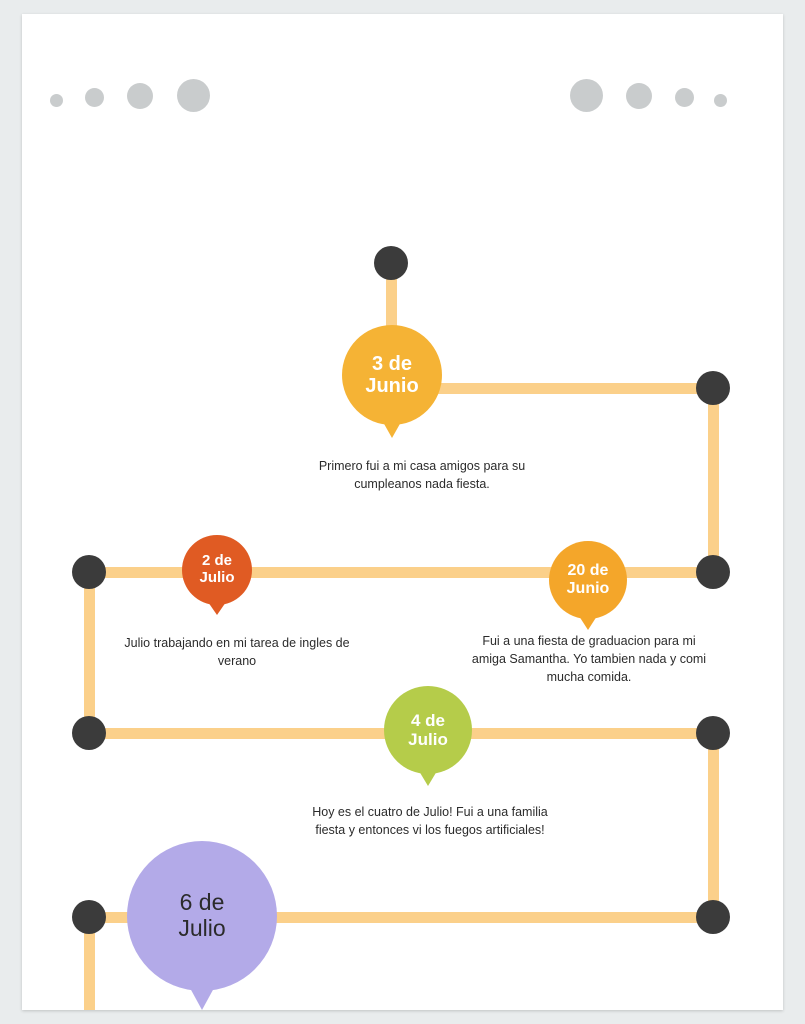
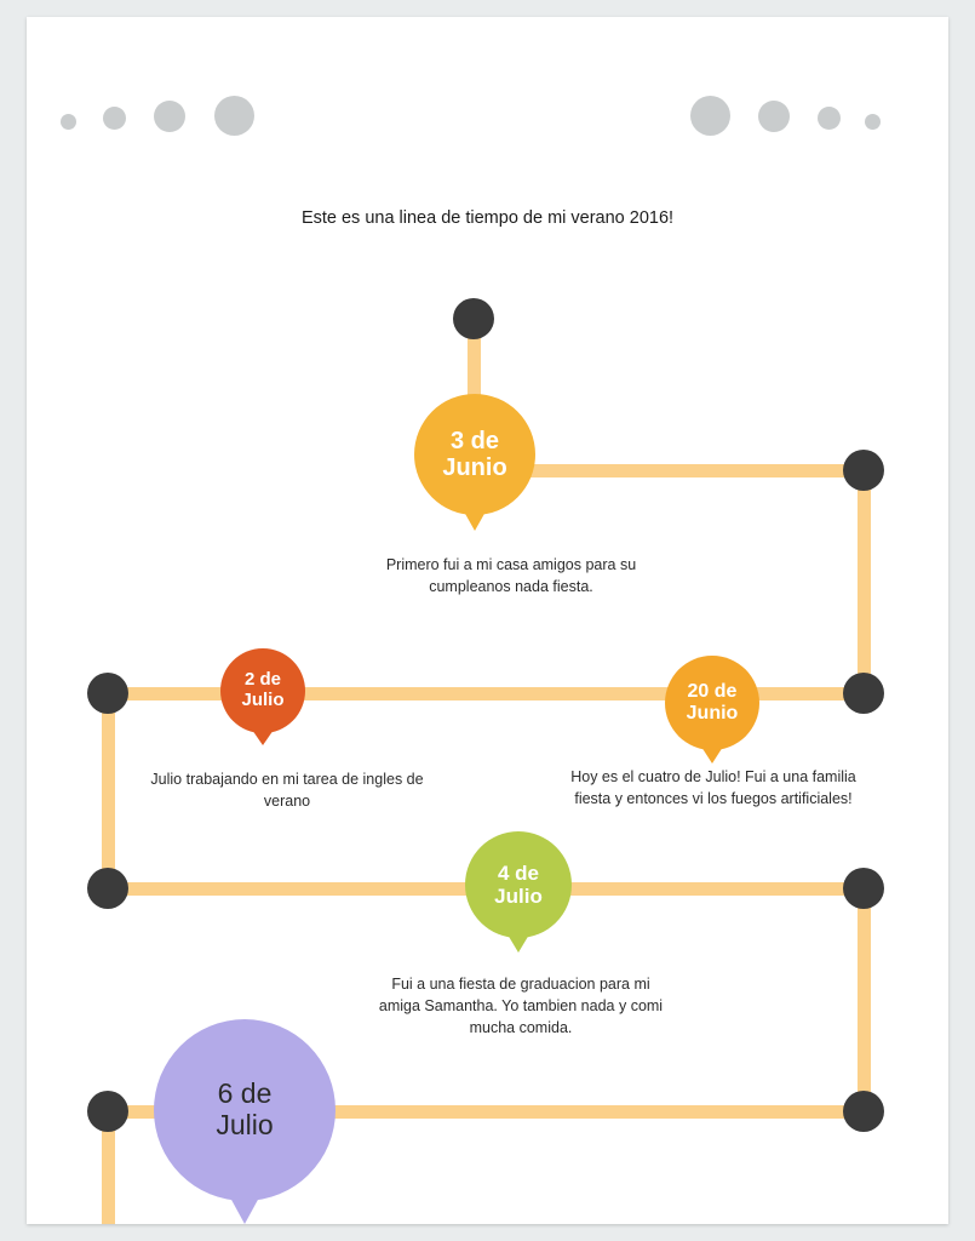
+ Este es una linea de tiempo de mi verano 2016!
  3 de
  Junio
  Primero fui a mi casa amigos para su cumpleanos nada fiesta.
  20 de
  Junio
- Fui a una fiesta de graduacion para mi amiga Samantha. Yo tambien nada y comi mucha comida.
+ Hoy es el cuatro de Julio! Fui a una familia fiesta y entonces vi los fuegos artificiales!
  2 de
  Julio
  Julio trabajando en mi tarea de ingles de verano
  4 de
  Julio
- Hoy es el cuatro de Julio! Fui a una familia fiesta y entonces vi los fuegos artificiales!
+ Fui a una fiesta de graduacion para mi amiga Samantha. Yo tambien nada y comi mucha comida.
  6 de
  Julio
